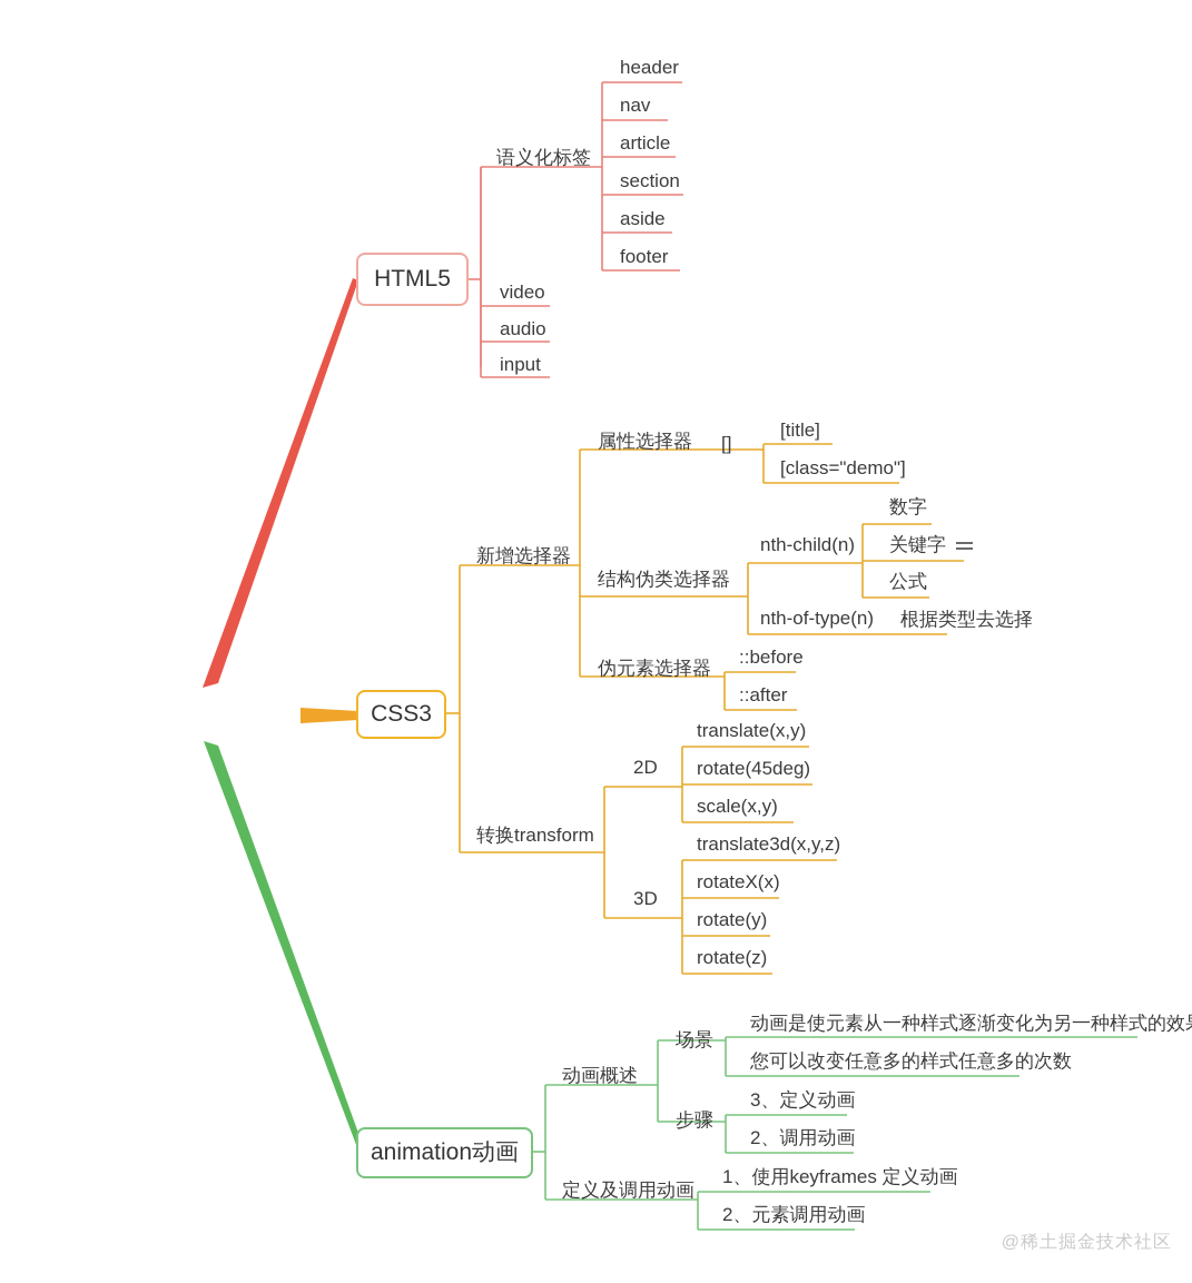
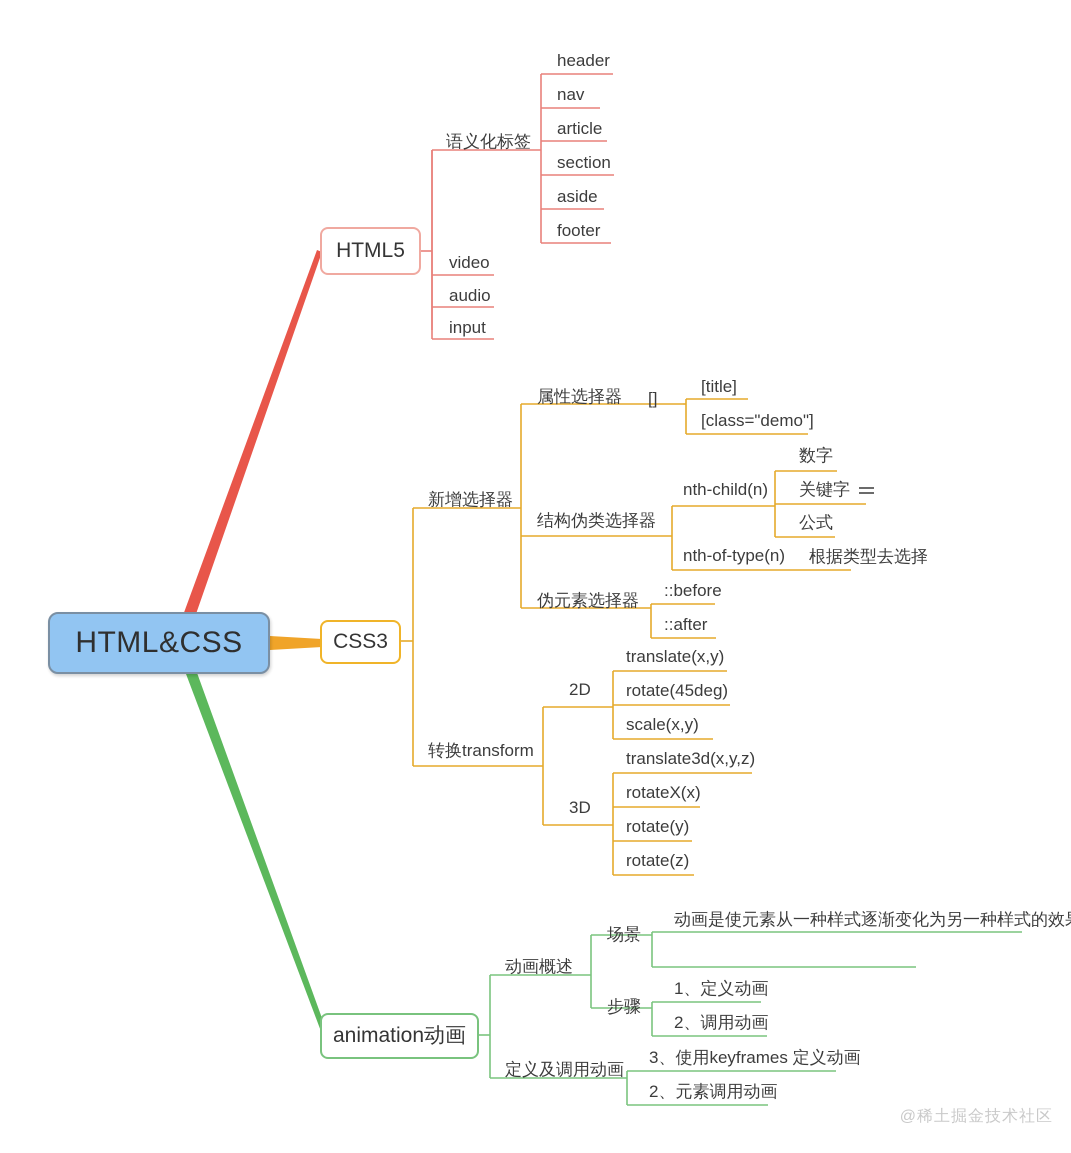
+ HTML&CSS
  HTML5
  CSS3
  animation动画
  语义化标签
  header
  nav
  article
  section
  aside
  footer
  video
  audio
  input
  新增选择器
  属性选择器
  []
  [title]
  [class="demo"]
  结构伪类选择器
  nth-child(n)
  数字
  关键字
  公式
  nth-of-type(n)
  根据类型去选择
  伪元素选择器
  ::before
  ::after
  转换transform
  2D
  translate(x,y)
  rotate(45deg)
  scale(x,y)
  3D
  translate3d(x,y,z)
  rotateX(x)
  rotate(y)
  rotate(z)
  动画概述
  场景
  动画是使元素从一种样式逐渐变化为另一种样式的效
- 您可以改变任意多的样式任意多的次数
  步骤
- 3、定义动画
+ 1、定义动画
  2、调用动画
  定义及调用动画
- 1、使用keyframes 定义动画
+ 3、使用keyframes 定义动画
  2、元素调用动画
  @稀土掘金技术社区
